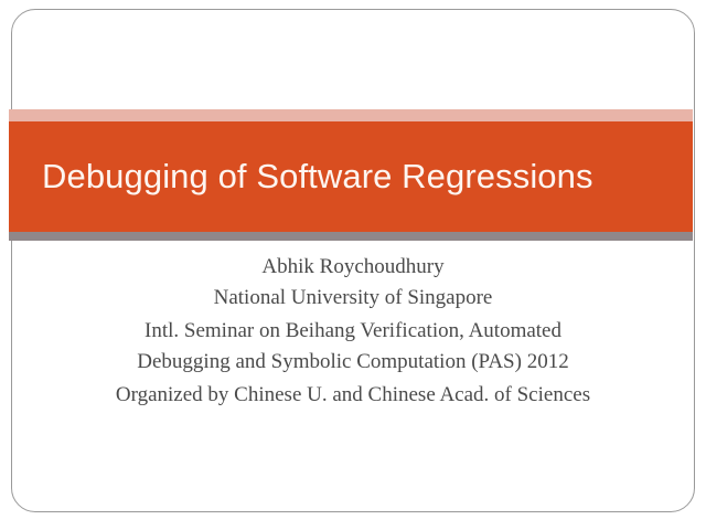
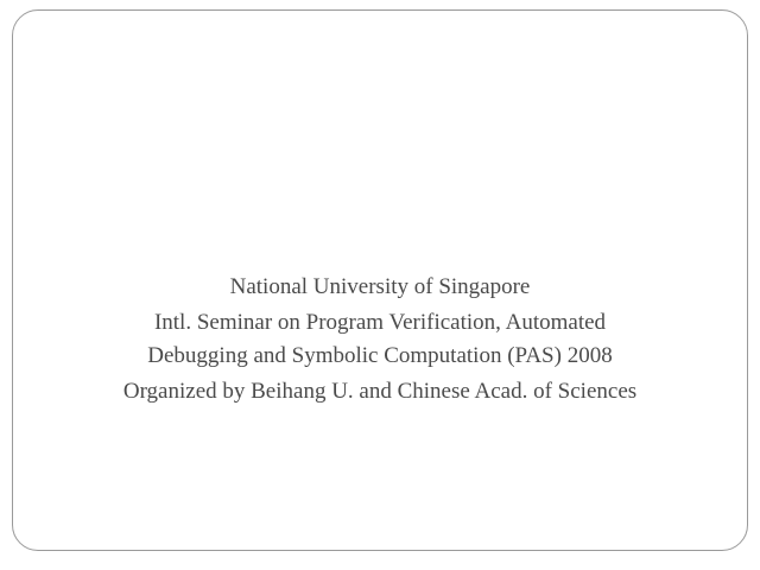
- Debugging of Software Regressions
- Abhik Roychoudhury
  National University of Singapore
- Intl. Seminar on Beihang Verification, Automated
+ Intl. Seminar on Program Verification, Automated
- Debugging and Symbolic Computation (PAS) 2012
+ Debugging and Symbolic Computation (PAS) 2008
- Organized by Chinese U. and Chinese Acad. of Sciences
+ Organized by Beihang U. and Chinese Acad. of Sciences
